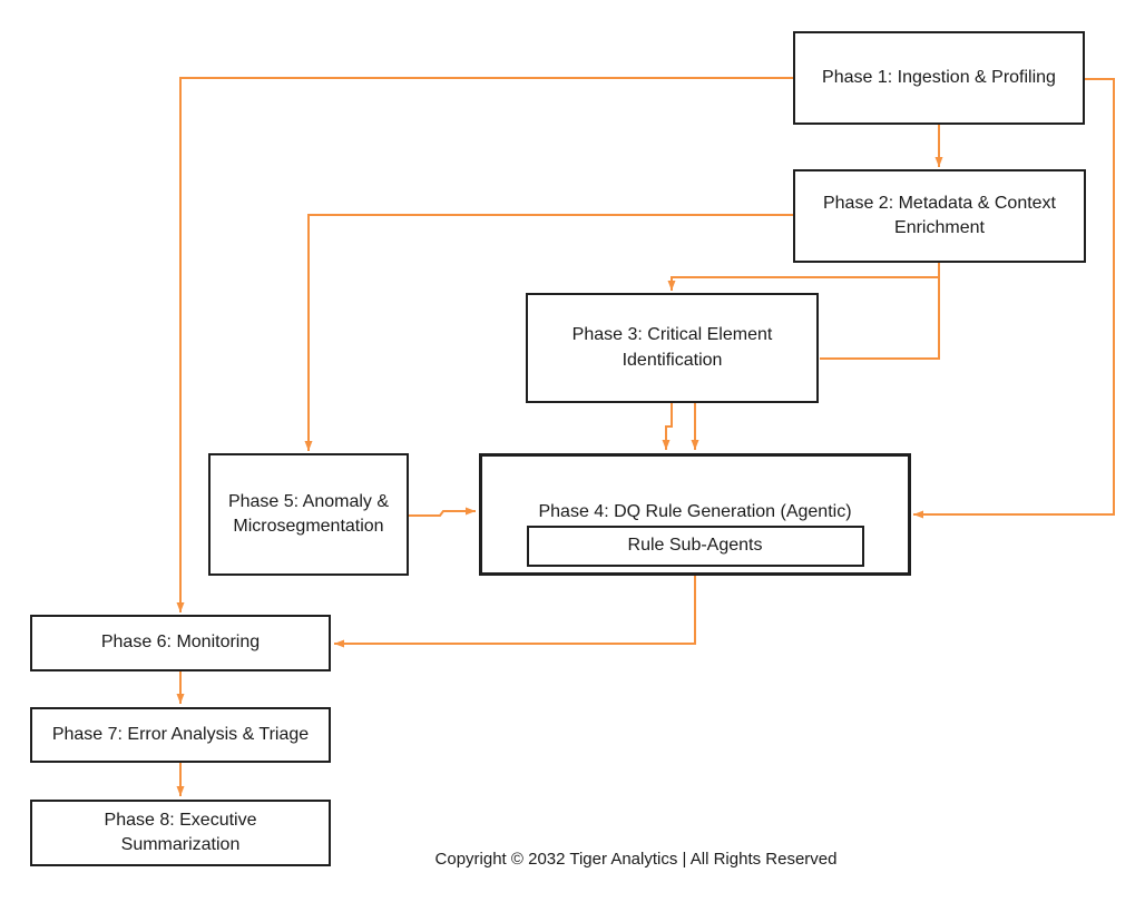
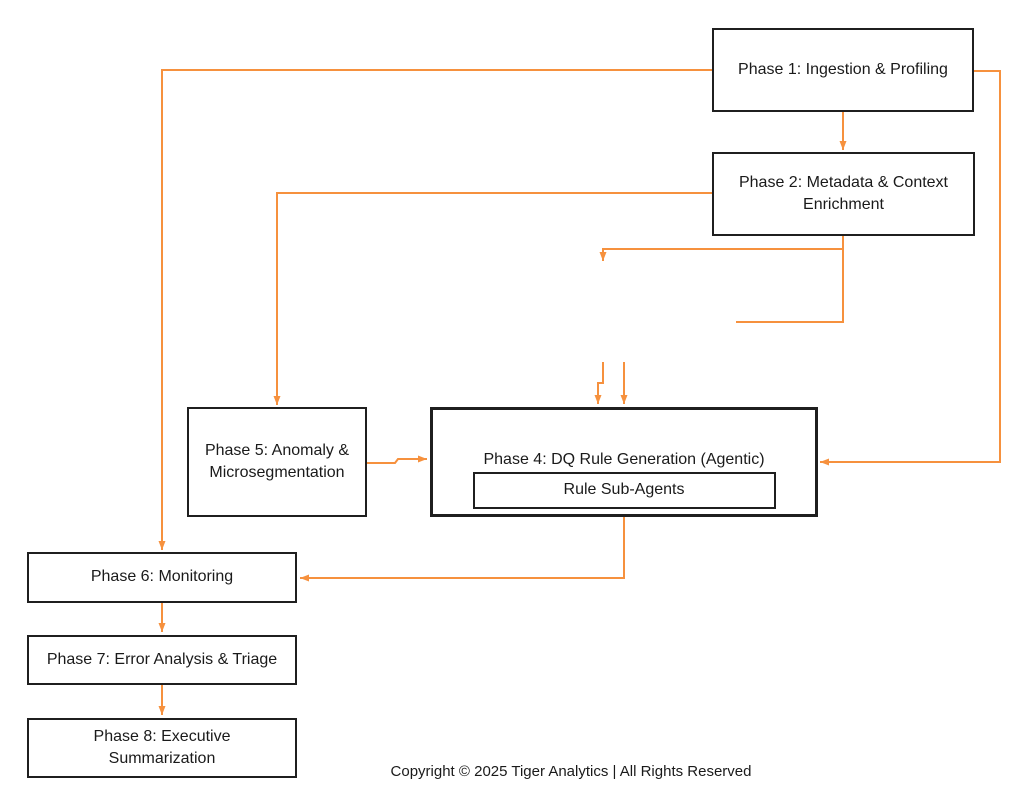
  Phase 1: Ingestion & Profiling
  Phase 2: Metadata & Context Enrichment
- Phase 3: Critical Element Identification
  Phase 4: DQ Rule Generation (Agentic)
  Rule Sub-Agents
  Phase 5: Anomaly & Microsegmentation
  Phase 6: Monitoring
  Phase 7: Error Analysis & Triage
  Phase 8: Executive Summarization
- Copyright © 2032 Tiger Analytics | All Rights Reserved
+ Copyright © 2025 Tiger Analytics | All Rights Reserved
